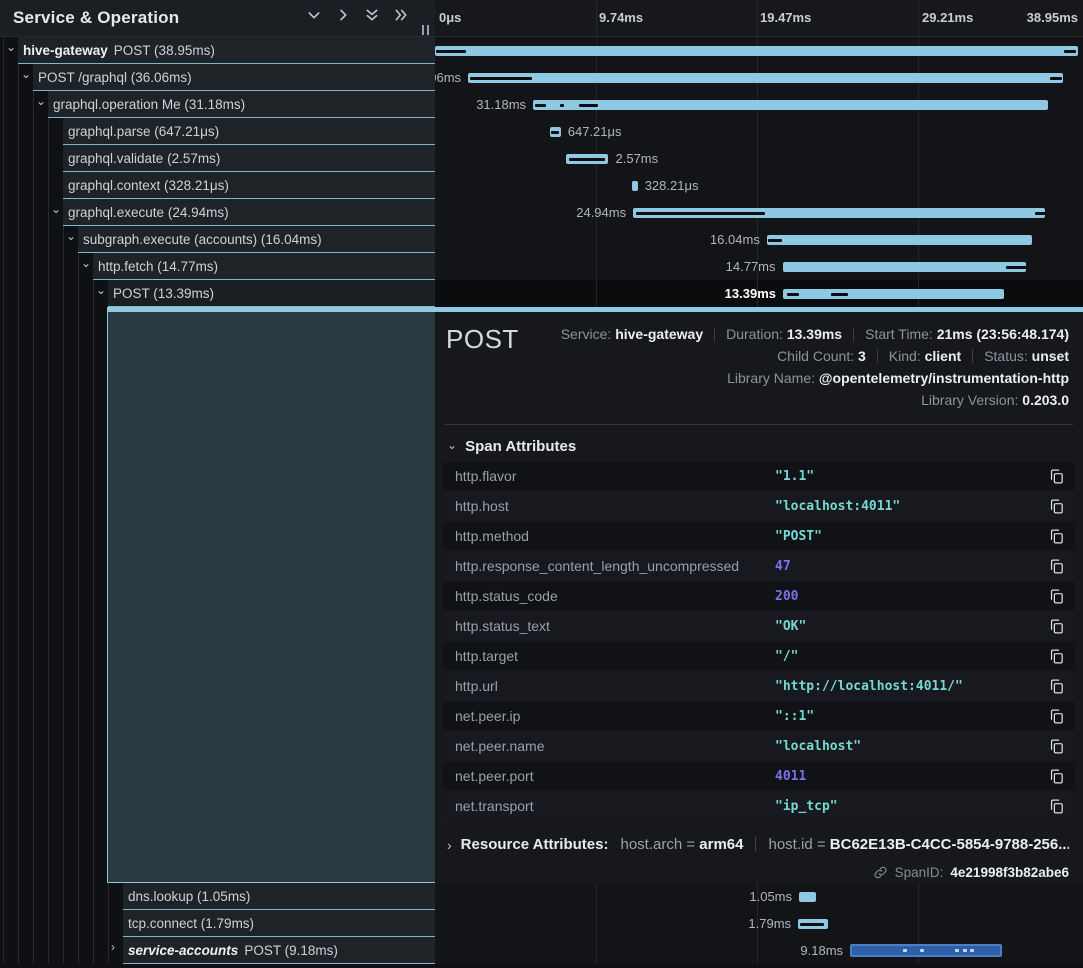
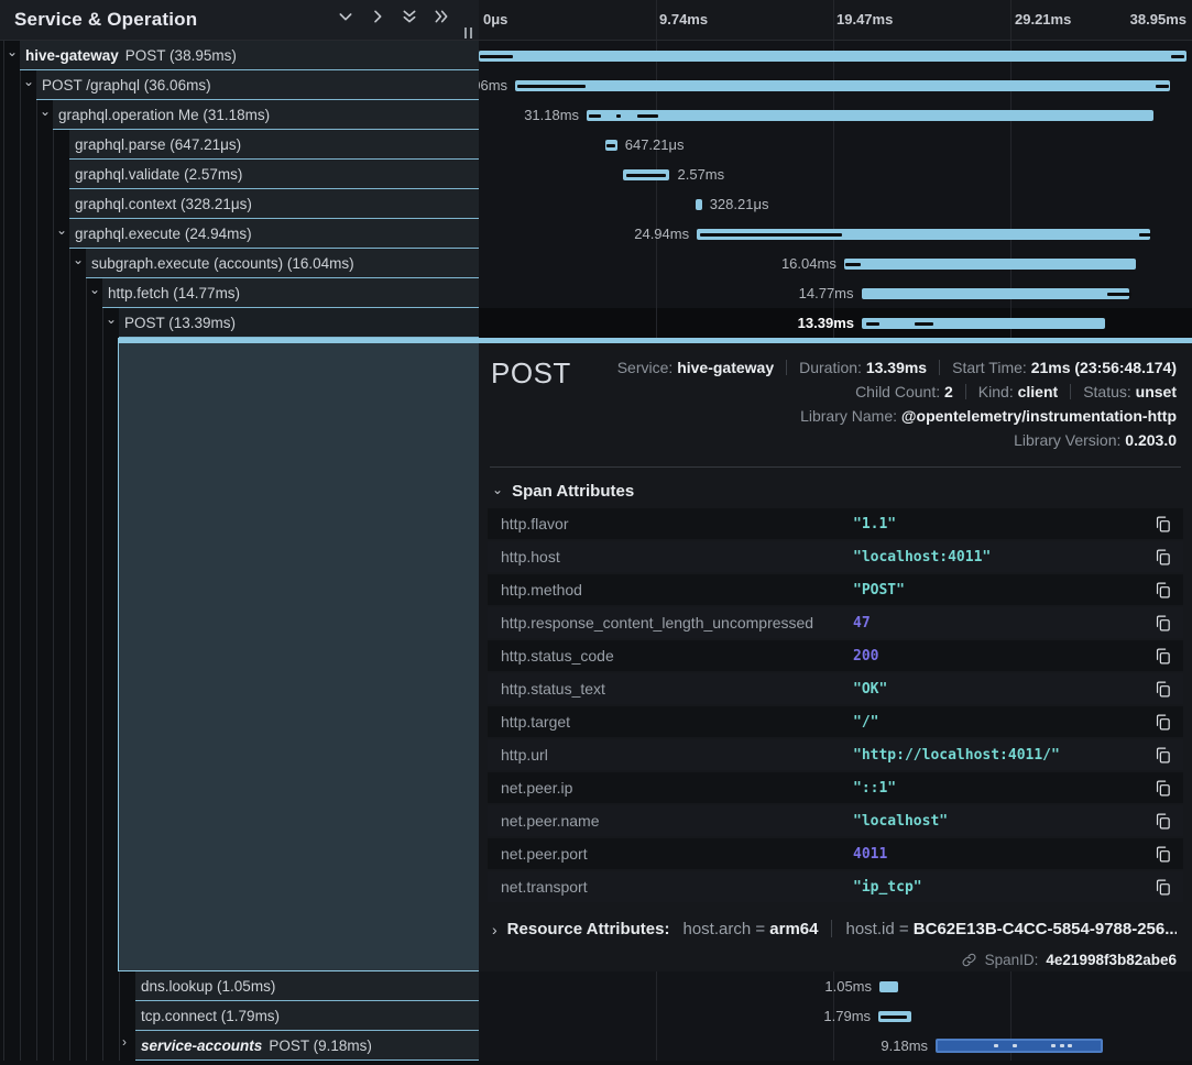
  Service & Operation
  0μs
  9.74ms
  19.47ms
  29.21ms
  38.95ms
  ⌄
  hive-gateway
  POST (38.95ms)
  ⌄
  POST /graphql (36.06ms)
  ⌄
  graphql.operation Me (31.18ms)
  31.18ms
  graphql.parse (647.21μs)
  647.21μs
  graphql.validate (2.57ms)
  2.57ms
  graphql.context (328.21μs)
  328.21μs
  ⌄
  graphql.execute (24.94ms)
  24.94ms
  ⌄
  subgraph.execute (accounts) (16.04ms)
  16.04ms
  ⌄
  http.fetch (14.77ms)
  14.77ms
  ⌄
  POST (13.39ms)
  13.39ms
  POST
  Service: hive-gateway Duration: 13.39ms Start Time: 21ms (23:56:48.174)
- Child Count: 3 Kind: client Status: unset
+ Child Count: 2 Kind: client Status: unset
  Library Name: @opentelemetry/instrumentation-http
  Library Version: 0.203.0
  ⌄
  Span Attributes
  http.flavor
  "1.1"
  http.host
  "localhost:4011"
  http.method
  "POST"
  http.response_content_length_uncompressed
  47
  http.status_code
  200
  http.status_text
  "OK"
  http.target
  "/"
  http.url
  "http://localhost:4011/"
  net.peer.ip
  "::1"
  net.peer.name
  "localhost"
  net.peer.port
  4011
  net.transport
  "ip_tcp"
  ›
  Resource Attributes:
  host.arch = arm64 host.id = BC62E13B-C4CC-5854-9788-256...
  SpanID:
  4e21998f3b82abe6
  dns.lookup (1.05ms)
  1.05ms
  tcp.connect (1.79ms)
  1.79ms
  ›
  service-accounts
  POST (9.18ms)
  9.18ms
